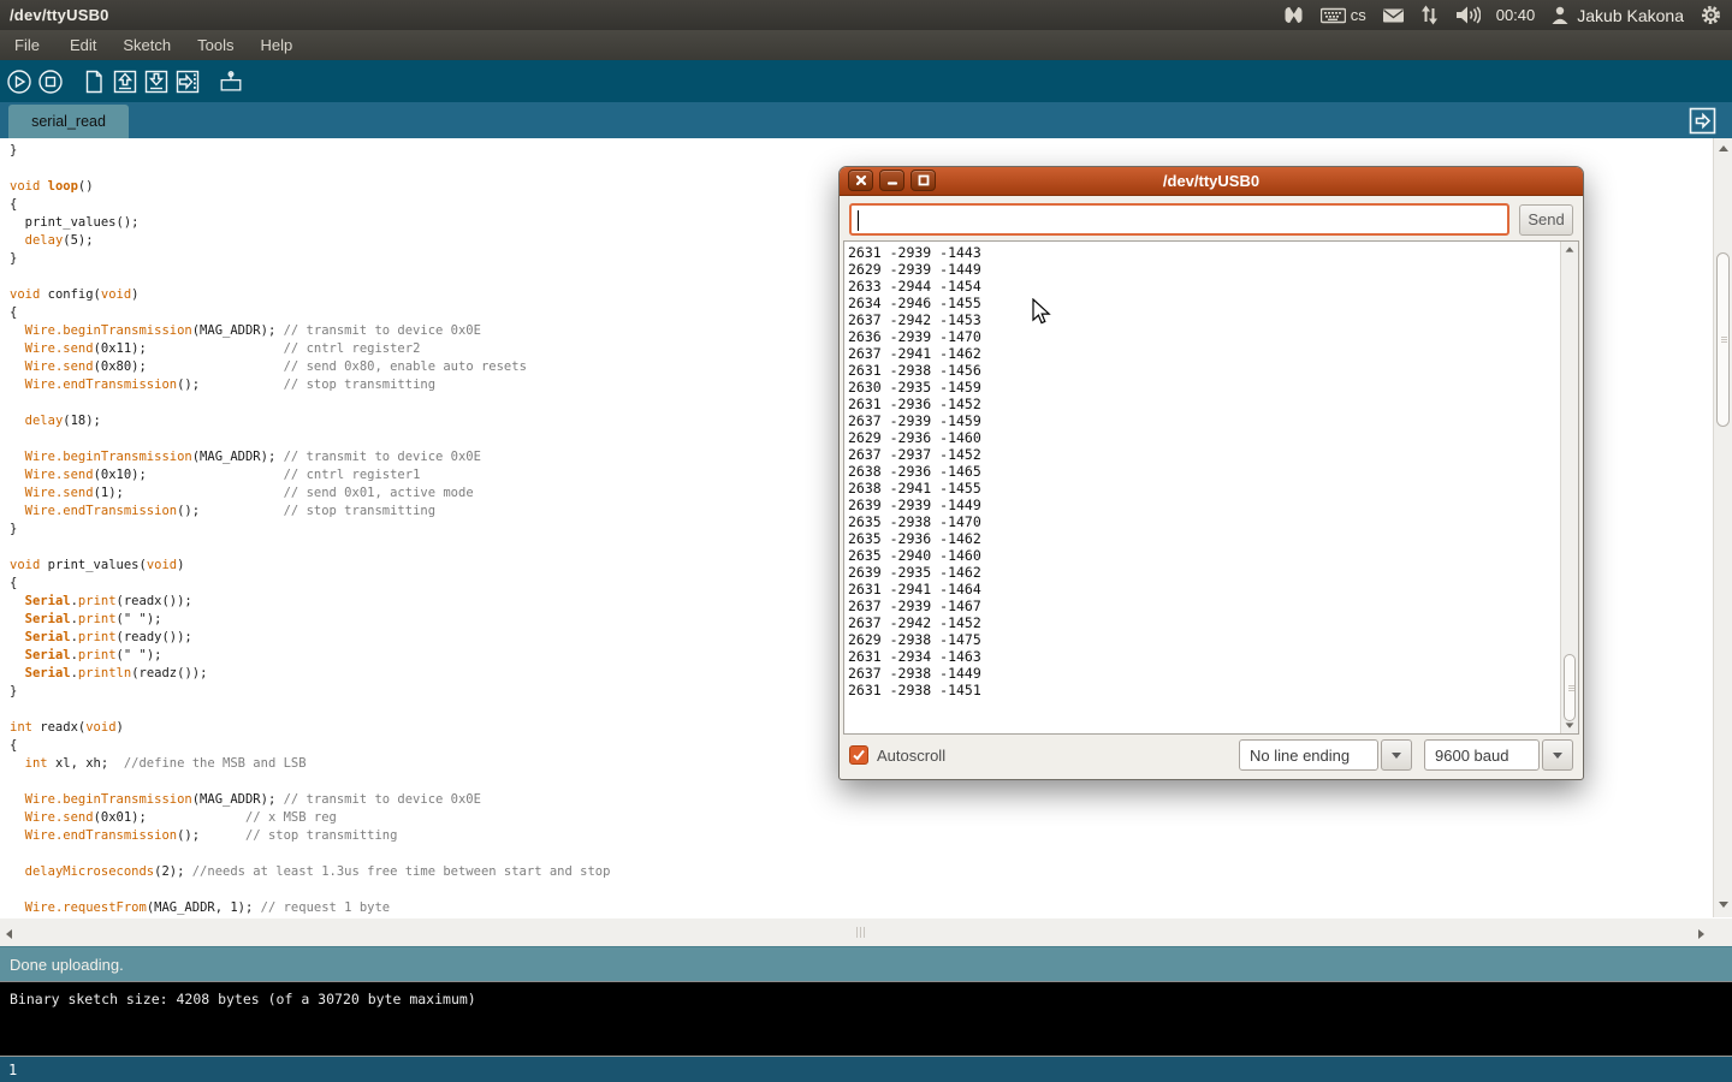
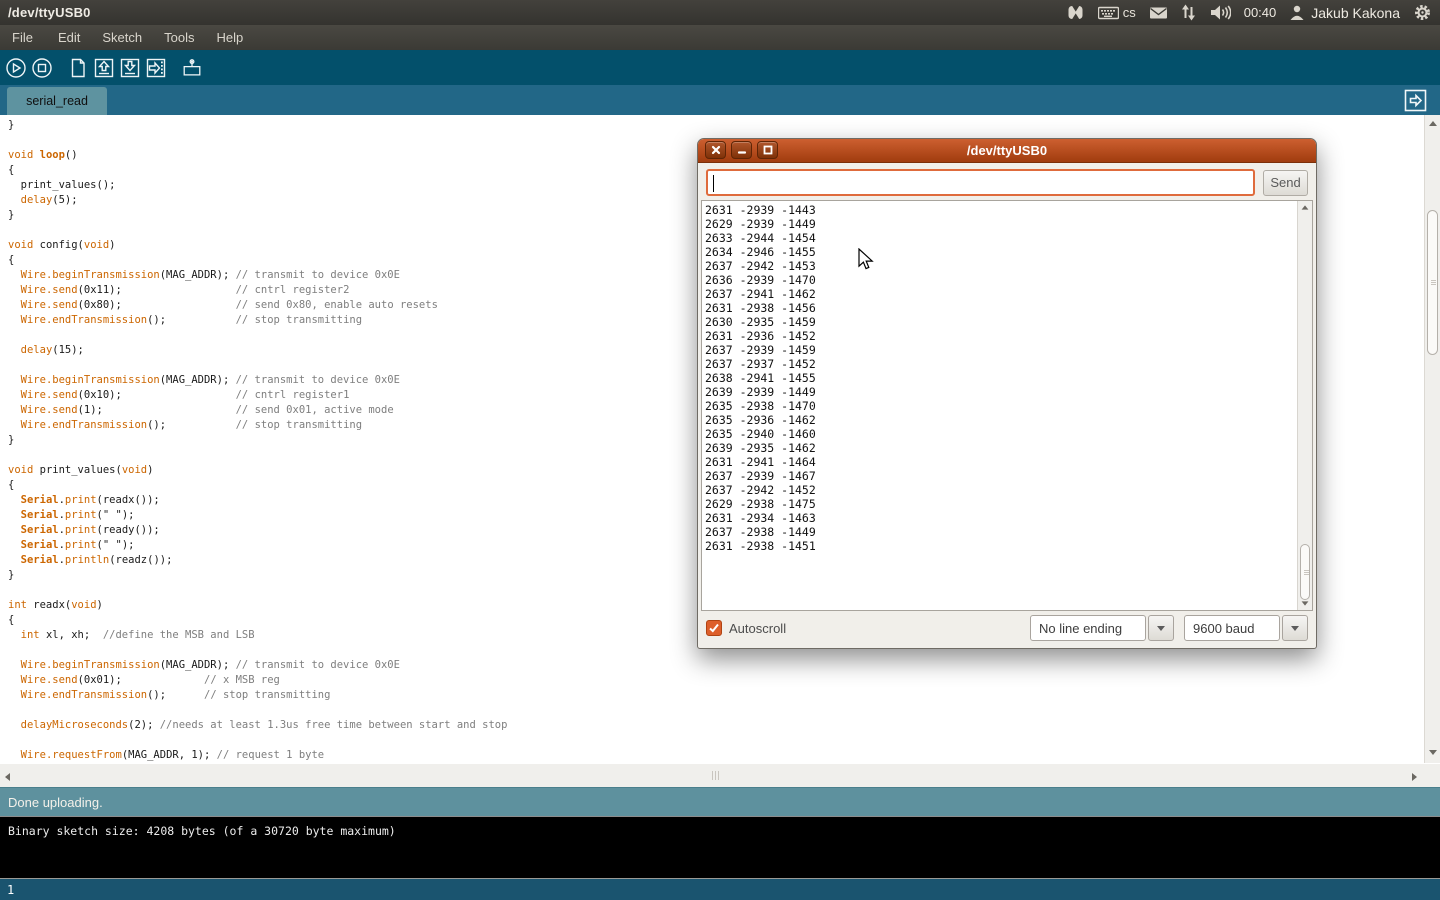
  /dev/ttyUSB0
  cs
  00:40
  Jakub Kakona
  File
  Edit
  Sketch
  Tools
  Help
  serial_read
  }
  void loop()
  {
  print_values();
  delay(5);
  }
  void config(void)
  {
  Wire.beginTransmission(MAG_ADDR); // transmit to device 0x0E
  Wire.send(0x11); // cntrl register2
  Wire.send(0x80); // send 0x80, enable auto resets
  Wire.endTransmission(); // stop transmitting
- delay(18);
+ delay(15);
  Wire.beginTransmission(MAG_ADDR); // transmit to device 0x0E
  Wire.send(0x10); // cntrl register1
  Wire.send(1); // send 0x01, active mode
  Wire.endTransmission(); // stop transmitting
  }
  void print_values(void)
  {
  Serial.print(readx());
  Serial.print(" ");
  Serial.print(ready());
  Serial.print(" ");
  Serial.println(readz());
  }
  int readx(void)
  {
  int xl, xh; //define the MSB and LSB
  Wire.beginTransmission(MAG_ADDR); // transmit to device 0x0E
  Wire.send(0x01); // x MSB reg
  Wire.endTransmission(); // stop transmitting
  delayMicroseconds(2); //needs at least 1.3us free time between start and stop
  Wire.requestFrom(MAG_ADDR, 1); // request 1 byte
  Done uploading.
  Binary sketch size: 4208 bytes (of a 30720 byte maximum)
  1
  /dev/ttyUSB0
  Send
  2631 -2939 -1443
  2629 -2939 -1449
  2633 -2944 -1454
  2634 -2946 -1455
  2637 -2942 -1453
  2636 -2939 -1470
  2637 -2941 -1462
  2631 -2938 -1456
  2630 -2935 -1459
  2631 -2936 -1452
  2637 -2939 -1459
- 2629 -2936 -1460
  2637 -2937 -1452
- 2638 -2936 -1465
  2638 -2941 -1455
  2639 -2939 -1449
  2635 -2938 -1470
  2635 -2936 -1462
  2635 -2940 -1460
  2639 -2935 -1462
  2631 -2941 -1464
  2637 -2939 -1467
  2637 -2942 -1452
  2629 -2938 -1475
  2631 -2934 -1463
  2637 -2938 -1449
  2631 -2938 -1451
  Autoscroll
  No line ending
  9600 baud
